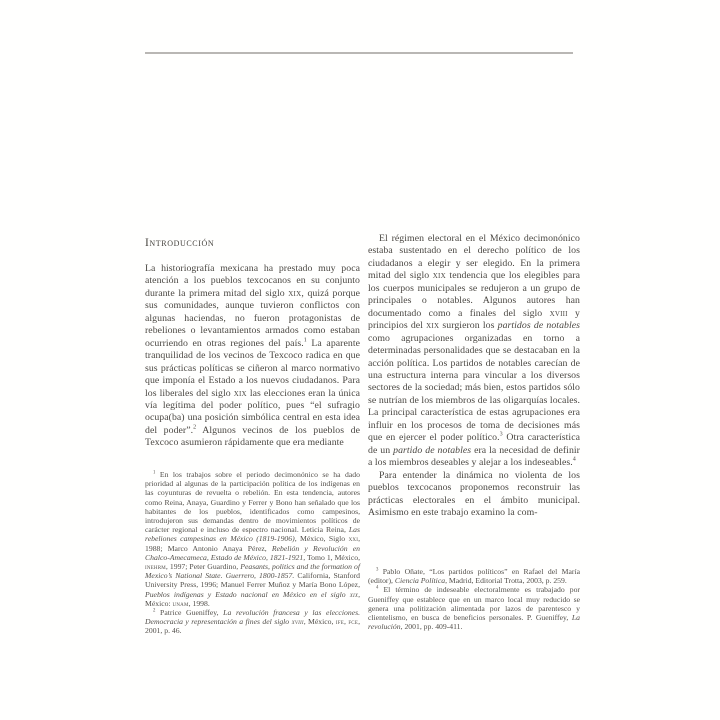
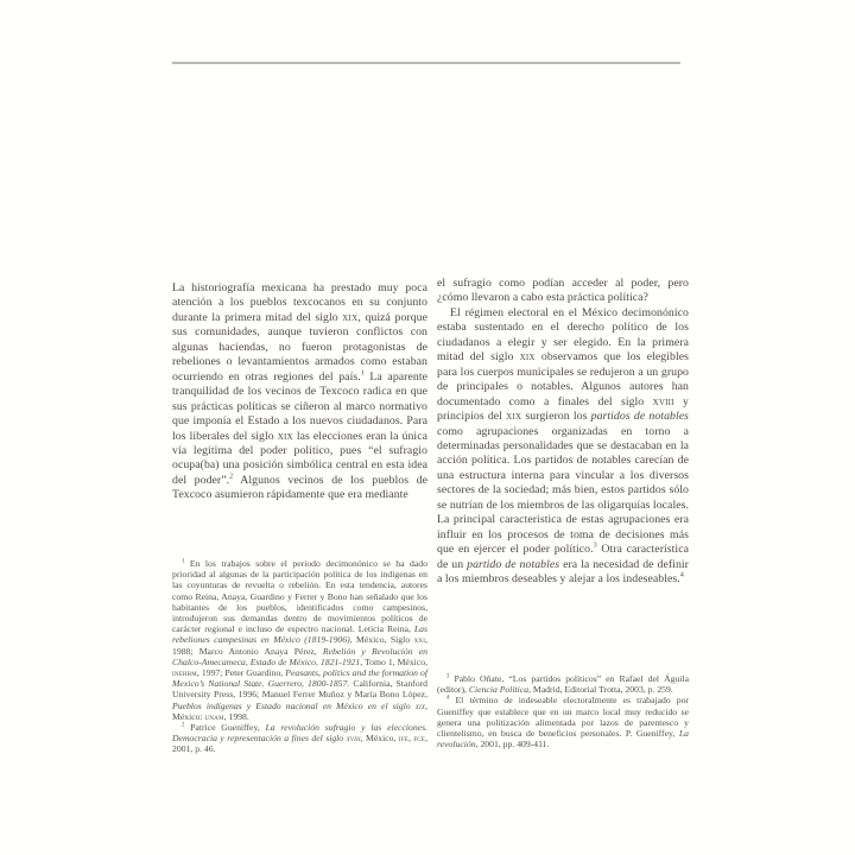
- Introducción
  La historiografía mexicana ha prestado muy poca atención a los pueblos texcocanos en su conjunto durante la primera mitad del siglo xix, quizá porque sus comunidades, aunque tuvieron conflictos con algunas haciendas, no fueron protagonistas de rebeliones o levantamientos armados como estaban ocurriendo en otras regiones del país. La aparente tranquilidad de los vecinos de Texcoco radica en que sus prácticas políticas se ciñeron al marco normativo que imponía el Estado a los nuevos ciudadanos. Para los liberales del siglo xix las elecciones eran la única vía legítima del poder político, pues “el sufragio ocupa(ba) una posición simbólica central en esta idea del poder”. Algunos vecinos de los pueblos de Texcoco asumieron rápidamente que era mediante
  En los trabajos sobre el periodo decimonónico se ha dado prioridad al algunas de la participación política de los indígenas en las coyunturas de revuelta o rebelión. En esta tendencia, autores como Reina, Anaya, Guardino y Ferrer y Bono han señalado que los habitantes de los pueblos, identificados como campesinos, introdujeron sus demandas dentro de movimientos políticos de carácter regional e incluso de espectro nacional. Leticia Reina, Las rebeliones campesinas en México (1819-1906), México, Siglo xxi, 1988; Marco Antonio Anaya Pérez, Rebelión y Revolución en Chalco-Amecameca, Estado de México, 1821-1921, Tomo 1, México, inehrm, 1997; Peter Guardino, Peasants, politics and the formation of Mexico’s National State. Guerrero, 1800-1857. California, Stanford University Press, 1996; Manuel Ferrer Muñoz y María Bono López, Pueblos indígenas y Estado nacional en México en el siglo xix, México: unam, 1998.
- Patrice Gueniffey, La revolución francesa y las elecciones. Democracia y representación a fines del siglo xviii, México, ife, fce, 2001, p. 46.
+ Patrice Gueniffey, La revolución sufragio y las elecciones. Democracia y representación a fines del siglo xviii, México, ife, fce, 2001, p. 46.
+ el sufragio como podían acceder al poder, pero ¿cómo llevaron a cabo esta práctica política?
- El régimen electoral en el México decimonónico estaba sustentado en el derecho político de los ciudadanos a elegir y ser elegido. En la primera mitad del siglo xix tendencia que los elegibles para los cuerpos municipales se redujeron a un grupo de principales o notables. Algunos autores han documentado como a finales del siglo xviii y principios del xix surgieron los partidos de notables como agrupaciones organizadas en torno a determinadas personalidades que se destacaban en la acción política. Los partidos de notables carecían de una estructura interna para vincular a los diversos sectores de la sociedad; más bien, estos partidos sólo se nutrían de los miembros de las oligarquías locales. La principal característica de estas agrupaciones era influir en los procesos de toma de decisiones más que en ejercer el poder político. Otra característica de un partido de notables era la necesidad de definir a los miembros deseables y alejar a los indeseables.
+ El régimen electoral en el México decimonónico estaba sustentado en el derecho político de los ciudadanos a elegir y ser elegido. En la primera mitad del siglo xix observamos que los elegibles para los cuerpos municipales se redujeron a un grupo de principales o notables. Algunos autores han documentado como a finales del siglo xviii y principios del xix surgieron los partidos de notables como agrupaciones organizadas en torno a determinadas personalidades que se destacaban en la acción política. Los partidos de notables carecían de una estructura interna para vincular a los diversos sectores de la sociedad; más bien, estos partidos sólo se nutrían de los miembros de las oligarquías locales. La principal característica de estas agrupaciones era influir en los procesos de toma de decisiones más que en ejercer el poder político. Otra característica de un partido de notables era la necesidad de definir a los miembros deseables y alejar a los indeseables.
- Para entender la dinámica no violenta de los pueblos texcocanos proponemos reconstruir las prácticas electorales en el ámbito municipal. Asimismo en este trabajo examino la com-
- Pablo Oñate, “Los partidos políticos” en Rafael del María (editor), Ciencia Política, Madrid, Editorial Trotta, 2003, p. 259.
+ Pablo Oñate, “Los partidos políticos” en Rafael del Águila (editor), Ciencia Política, Madrid, Editorial Trotta, 2003, p. 259.
  El término de indeseable electoralmente es trabajado por Gueniffey que establece que en un marco local muy reducido se genera una politización alimentada por lazos de parentesco y clientelismo, en busca de beneficios personales. P. Gueniffey, La revolución, 2001, pp. 409-411.
